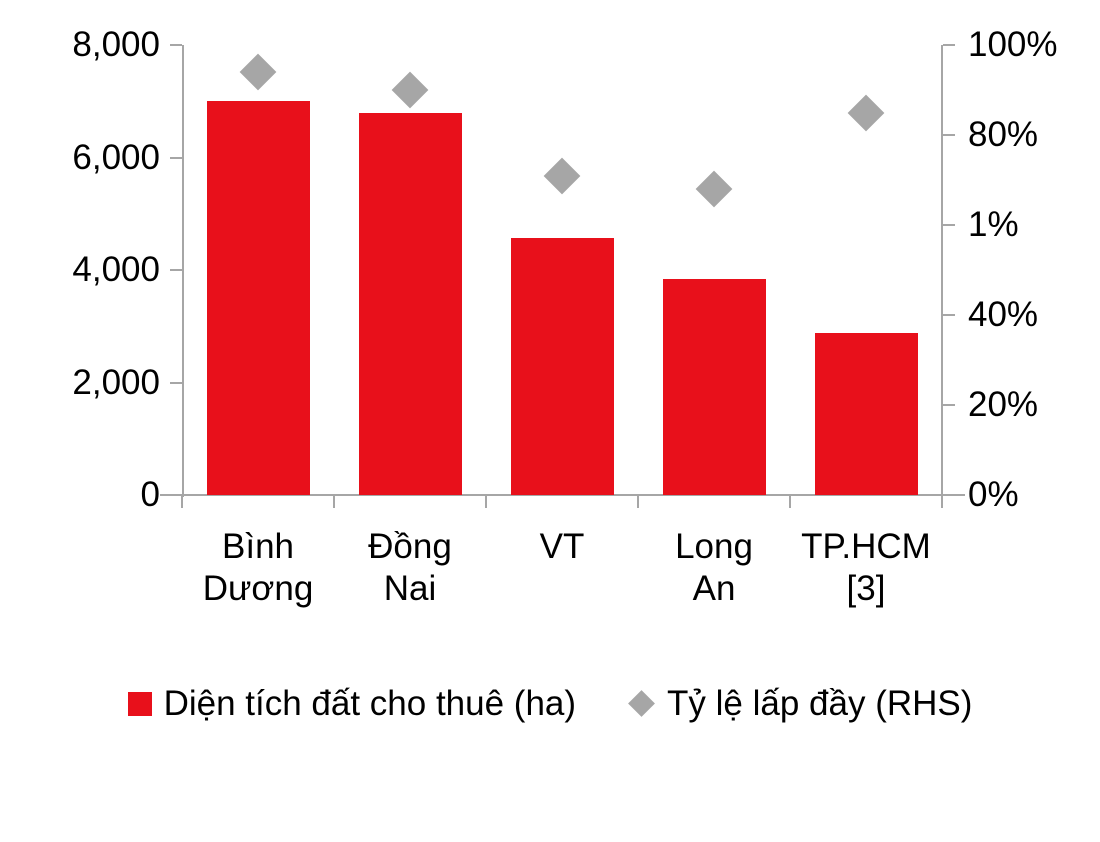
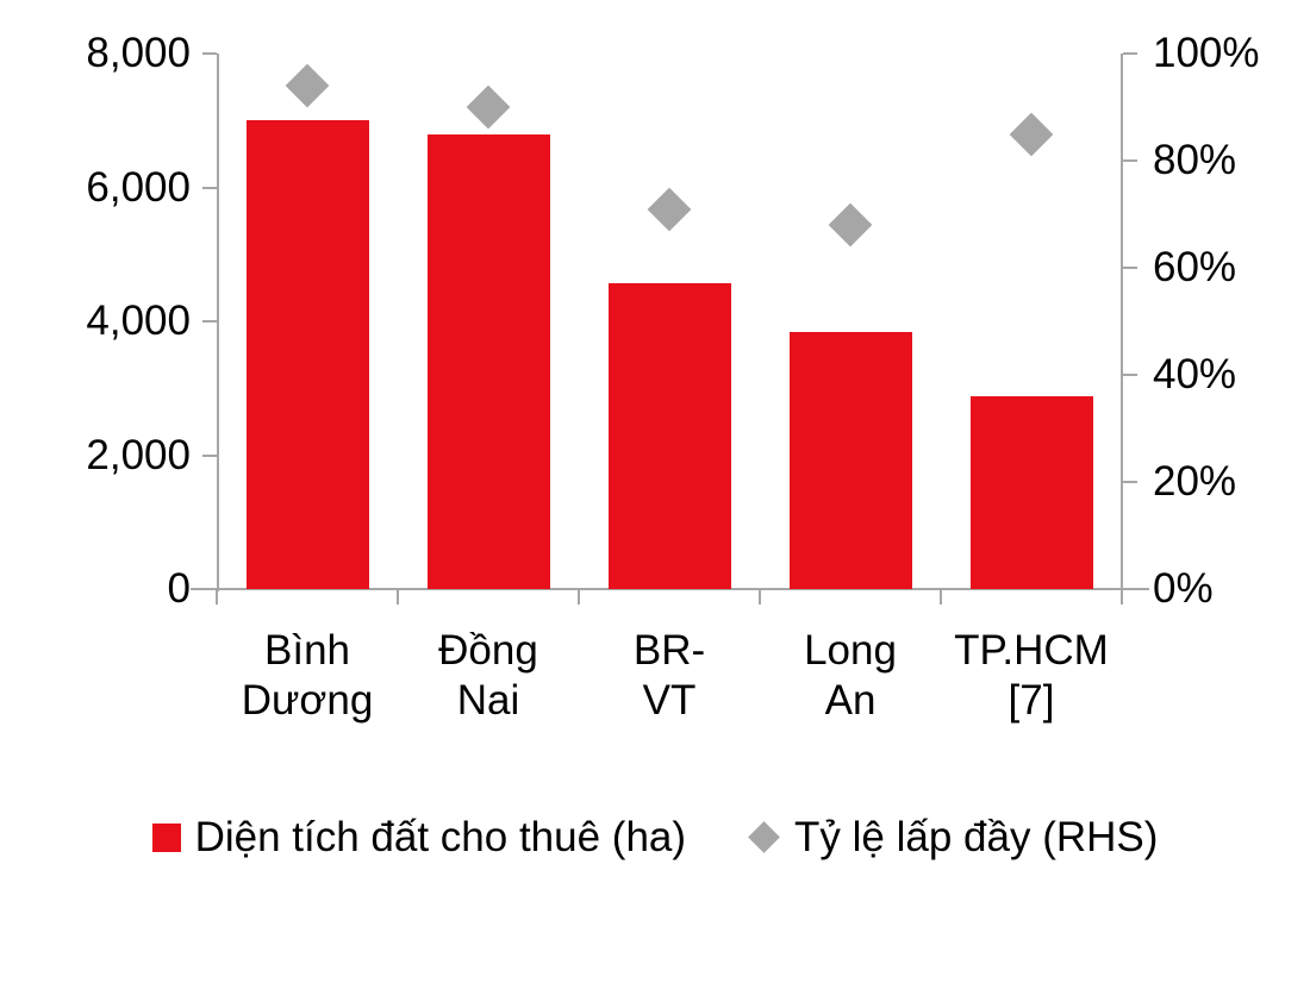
  0
  2,000
  4,000
  6,000
  8,000
  0%
  20%
  40%
- 1%
+ 60%
  80%
  100%
  Bình
  Dương
  Đồng
  Nai
+ BR-
  VT
  Long
  An
  TP.HCM
- [3]
+ [7]
  Diện tích đất cho thuê (ha)
  Tỷ lệ lấp đầy (RHS)
